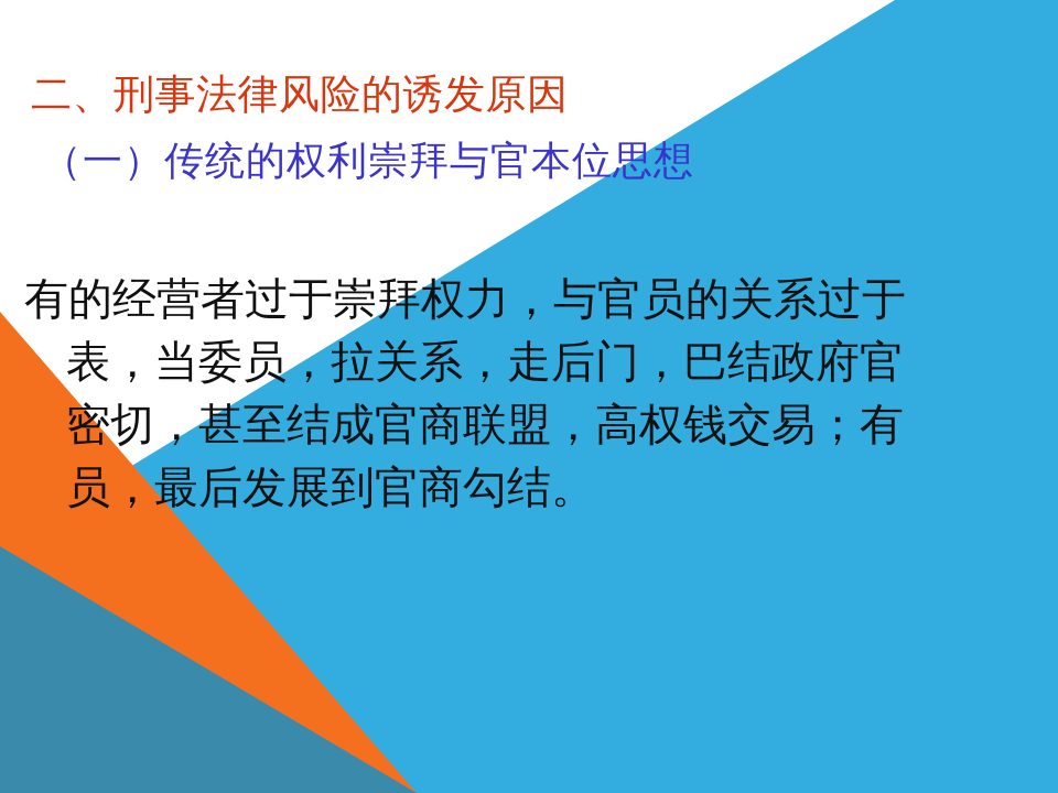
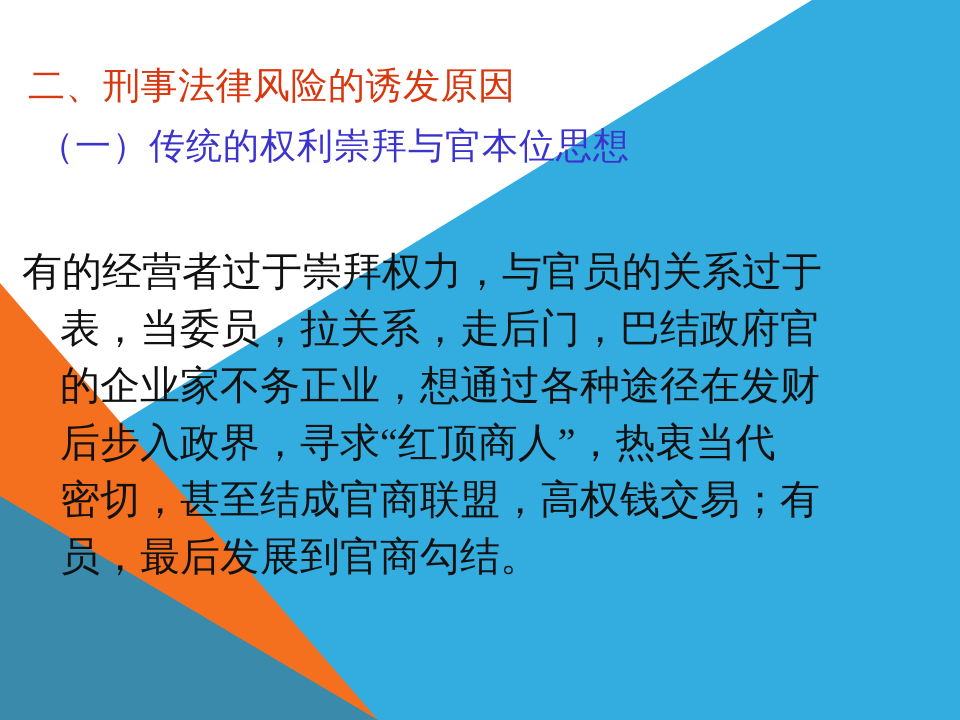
  二、刑事法律风险的诱发原因
  （一）传统的权利崇拜与官本位思想
  有的经营者过于崇拜权力，与官员的关系过于
  表，当委员，拉关系，走后门，巴结政府官
+ 的企业家不务正业，想通过各种途径在发财
+ 后步入政界，寻求“红顶商人”，热衷当代
  密切，甚至结成官商联盟，高权钱交易；有
  员，最后发展到官商勾结。
